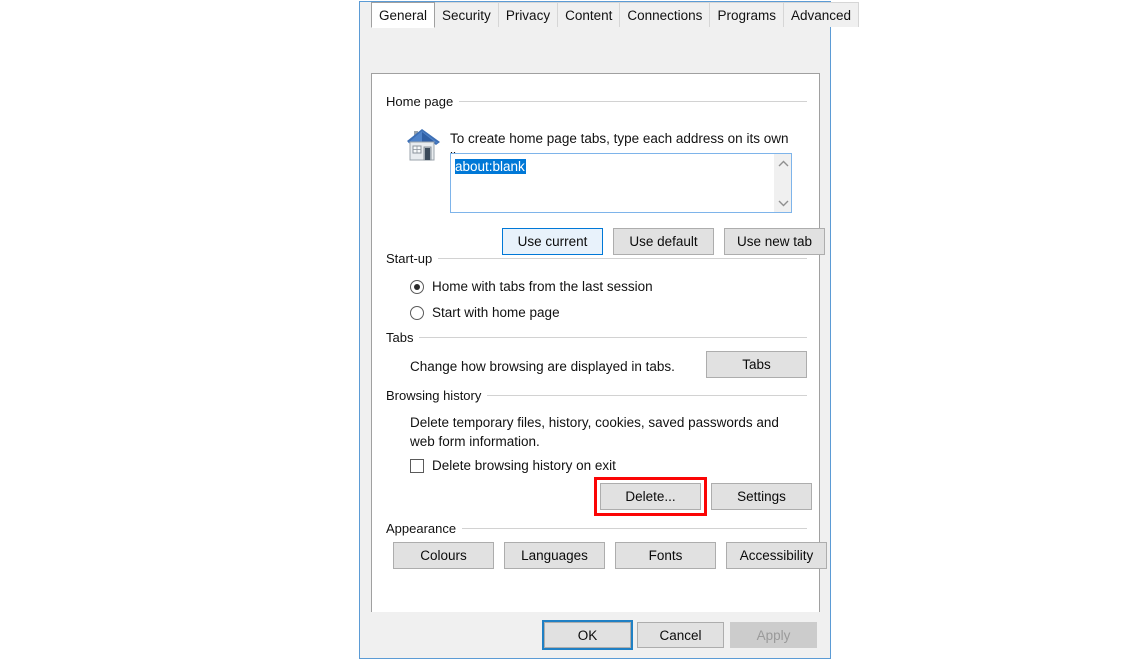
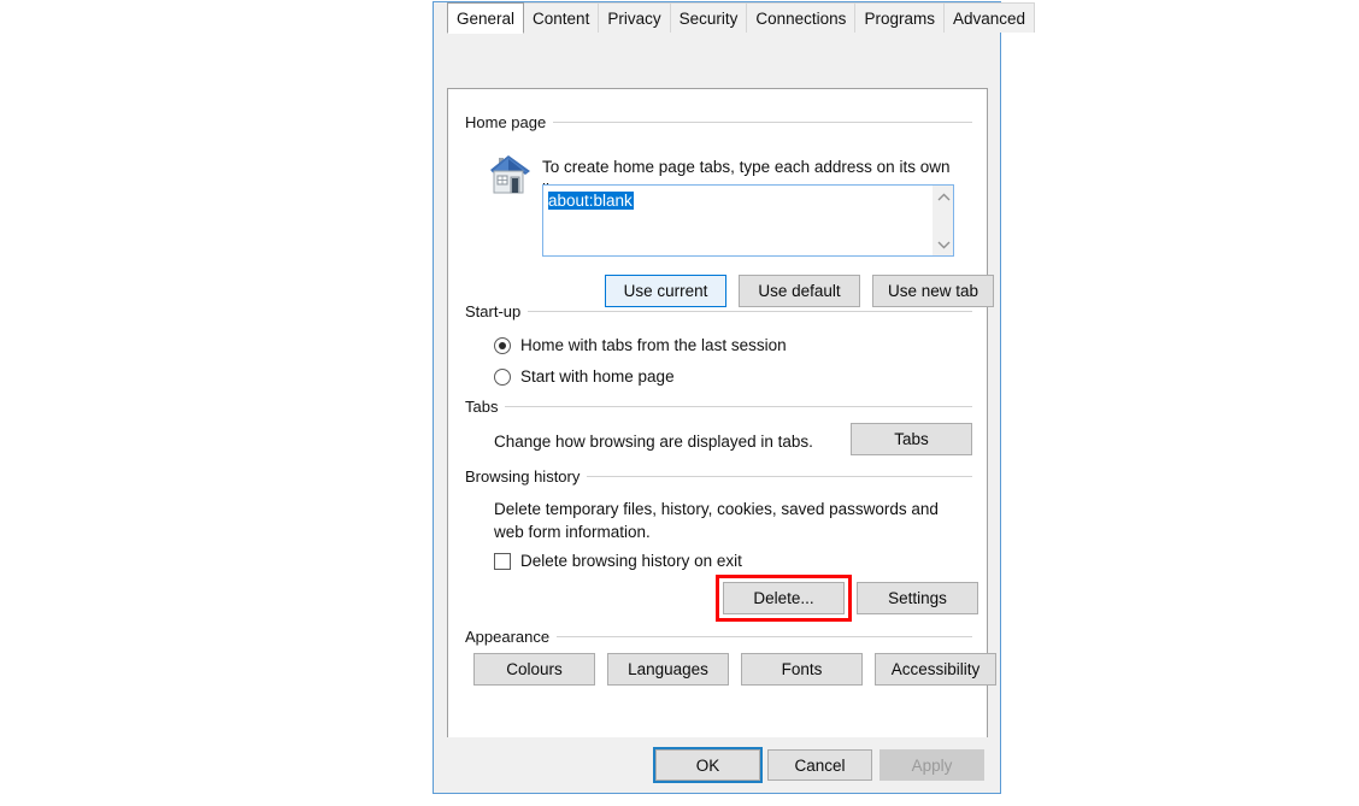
  General
- Security
+ Content
  Privacy
- Content
+ Security
  Connections
  Programs
  Advanced
  Home page
  To create home page tabs, type each address on its own
  about:blank
  Use current
  Use default
  Use new tab
  Start-up
  Home with tabs from the last session
  Start with home page
  Tabs
  Change how browsing are displayed in tabs.
  Tabs
  Browsing history
  Delete temporary files, history, cookies, saved passwords and web form information.
  Delete browsing history on exit
  Delete...
  Settings
  Appearance
  Colours
  Languages
  Fonts
  Accessibility
  OK
  Cancel
  Apply
